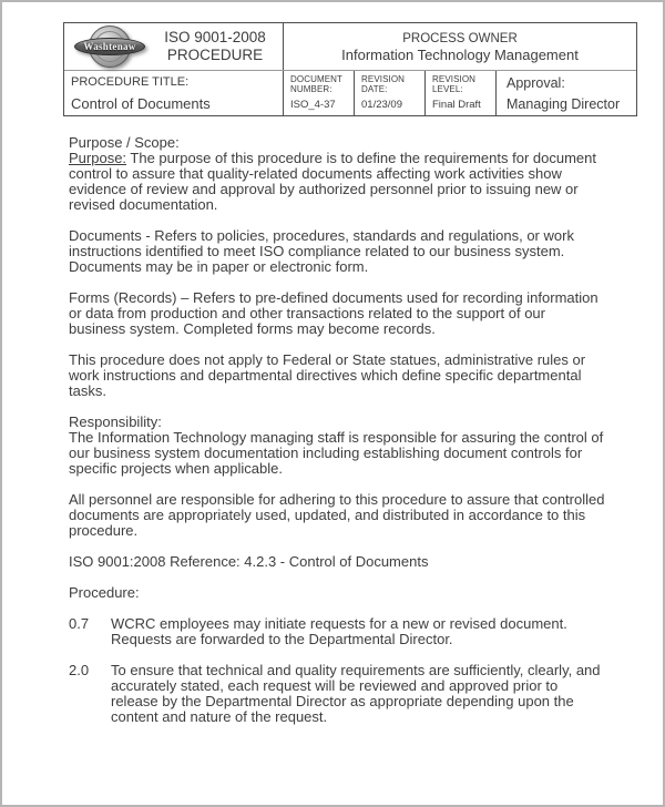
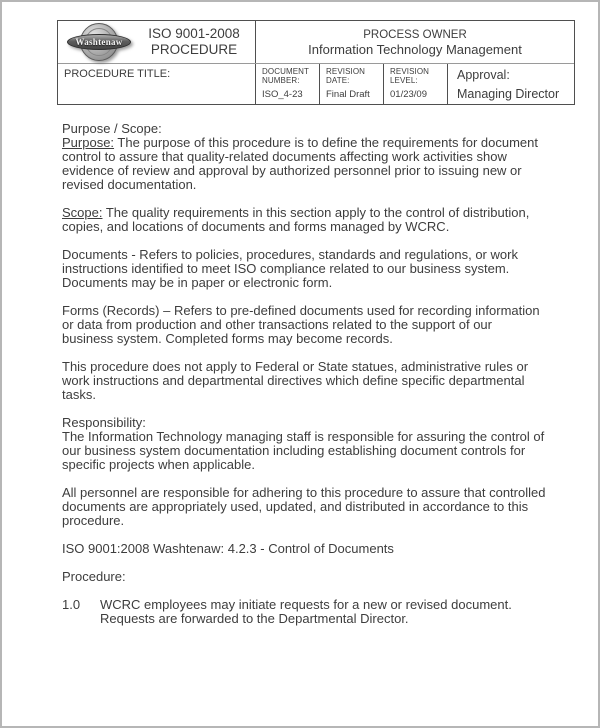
  Washtenaw
  ISO 9001-2008
  PROCEDURE
  PROCESS OWNER
  Information Technology Management
  PROCEDURE TITLE:
- Control of Documents
  DOCUMENT
  NUMBER:
- ISO_4-37
+ ISO_4-23
  REVISION
  DATE:
- 01/23/09
+ Final Draft
  REVISION
  LEVEL:
- Final Draft
+ 01/23/09
  Approval:
  Managing Director
  Purpose / Scope:
  Purpose: The purpose of this procedure is to define the requirements for document control to assure that quality-related documents affecting work activities show evidence of review and approval by authorized personnel prior to issuing new or revised documentation.
+ Scope: The quality requirements in this section apply to the control of distribution, copies, and locations of documents and forms managed by WCRC.
  Documents - Refers to policies, procedures, standards and regulations, or work instructions identified to meet ISO compliance related to our business system. Documents may be in paper or electronic form.
  Forms (Records) – Refers to pre-defined documents used for recording information or data from production and other transactions related to the support of our business system. Completed forms may become records.
  This procedure does not apply to Federal or State statues, administrative rules or work instructions and departmental directives which define specific departmental tasks.
  Responsibility:
  The Information Technology managing staff is responsible for assuring the control of our business system documentation including establishing document controls for specific projects when applicable.
  All personnel are responsible for adhering to this procedure to assure that controlled documents are appropriately used, updated, and distributed in accordance to this procedure.
- ISO 9001:2008 Reference: 4.2.3 - Control of Documents
+ ISO 9001:2008 Washtenaw: 4.2.3 - Control of Documents
  Procedure:
- 0.7
+ 1.0
  WCRC employees may initiate requests for a new or revised document. Requests are forwarded to the Departmental Director.
- 2.0
- To ensure that technical and quality requirements are sufficiently, clearly, and accurately stated, each request will be reviewed and approved prior to release by the Departmental Director as appropriate depending upon the content and nature of the request.
